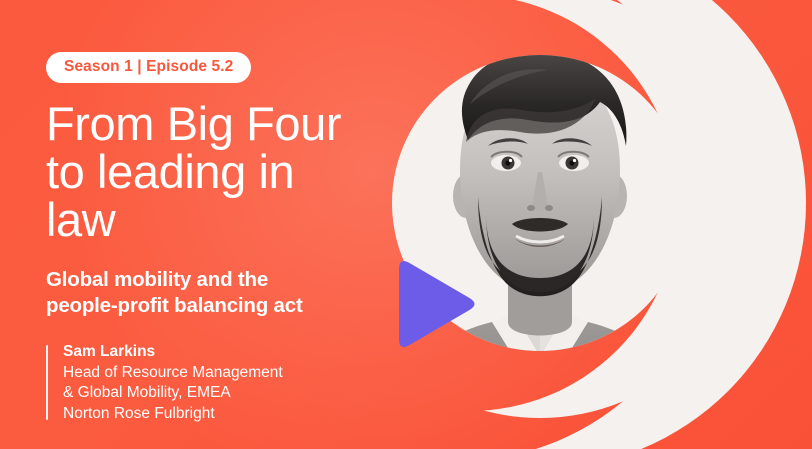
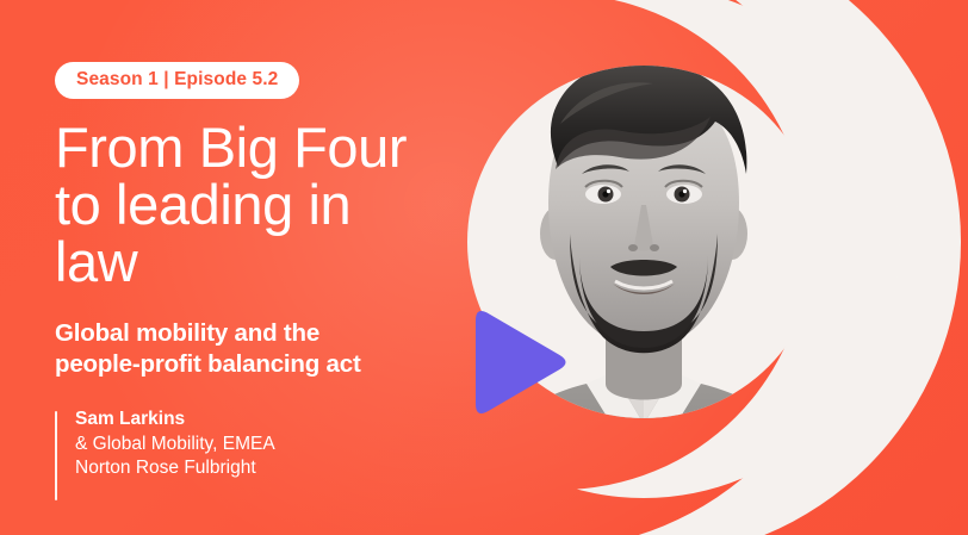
  Season 1 | Episode 5.2
  From Big Four
  to leading in
  law
  Global mobility and the
  people-profit balancing act
  Sam Larkins
- Head of Resource Management
  & Global Mobility, EMEA
  Norton Rose Fulbright
